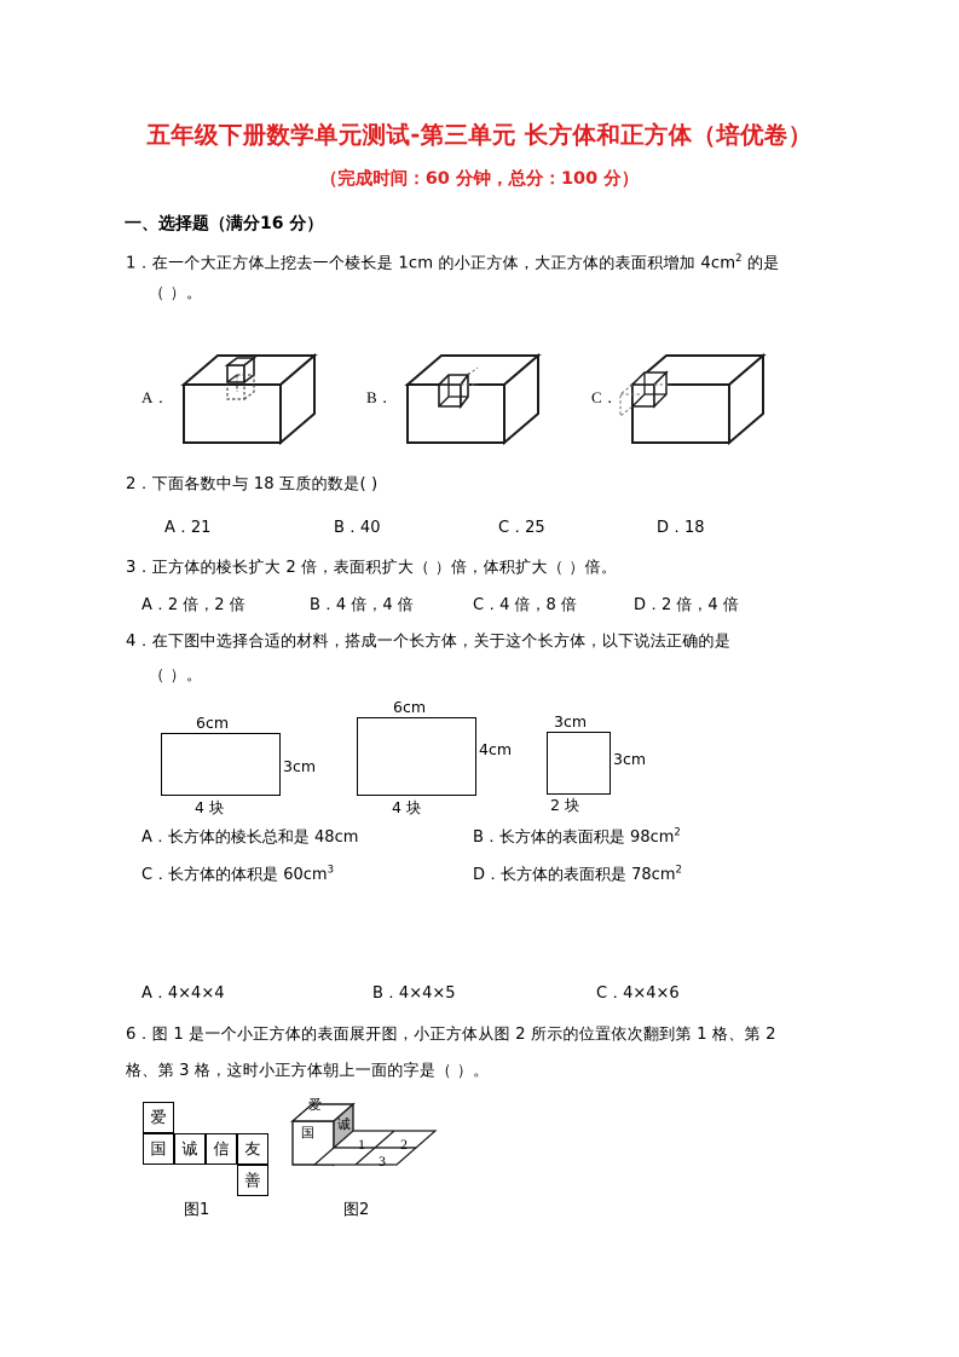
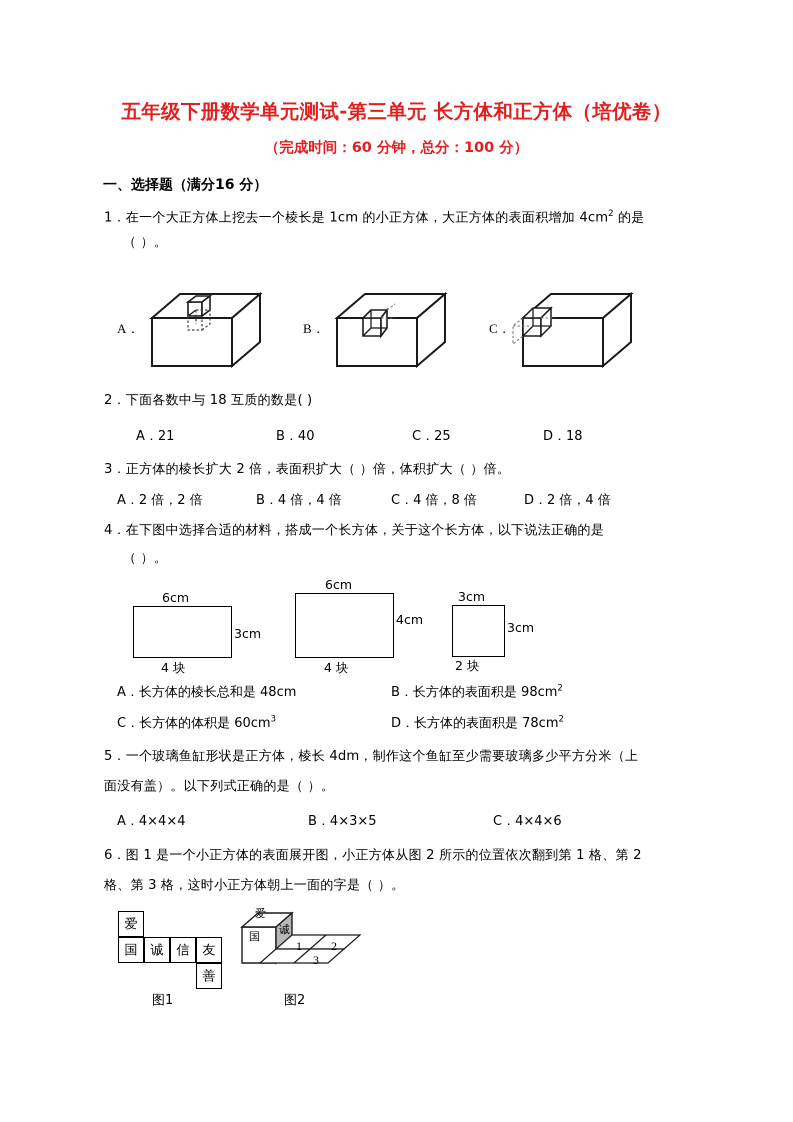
  五年级下册数学单元测试-第三单元 长方体和正方体（培优卷）
  （完成时间：60 分钟，总分：100 分）
  一、选择题（满分16 分）
  1．在一个大正方体上挖去一个棱长是 1cm 的小正方体，大正方体的表面积增加 4cm2 的是
  （ ）。
  A．
  B．
  C．
  2．下面各数中与 18 互质的数是( )
  A．21
  B．40
  C．25
  D．18
  3．正方体的棱长扩大 2 倍，表面积扩大（ ）倍，体积扩大（ ）倍。
  A．2 倍，2 倍
  B．4 倍，4 倍
  C．4 倍，8 倍
  D．2 倍，4 倍
  4．在下图中选择合适的材料，搭成一个长方体，关于这个长方体，以下说法正确的是
  （ ）。
  6cm
  3cm
  4 块
  6cm
  4cm
  4 块
  3cm
  3cm
  2 块
  A．长方体的棱长总和是 48cm
  B．长方体的表面积是 98cm2
  C．长方体的体积是 60cm3
  D．长方体的表面积是 78cm2
+ 5．一个玻璃鱼缸形状是正方体，棱长 4dm，制作这个鱼缸至少需要玻璃多少平方分米（上
+ 面没有盖）。以下列式正确的是（ ）。
  A．4×4×4
- B．4×4×5
+ B．4×3×5
  C．4×4×6
  6．图 1 是一个小正方体的表面展开图，小正方体从图 2 所示的位置依次翻到第 1 格、第 2
  格、第 3 格，这时小正方体朝上一面的字是（ ）。
  爱
  国
  诚
  信
  友
  善
  图1
  爱
  国
  诚
  1
  2
  3
  图2
